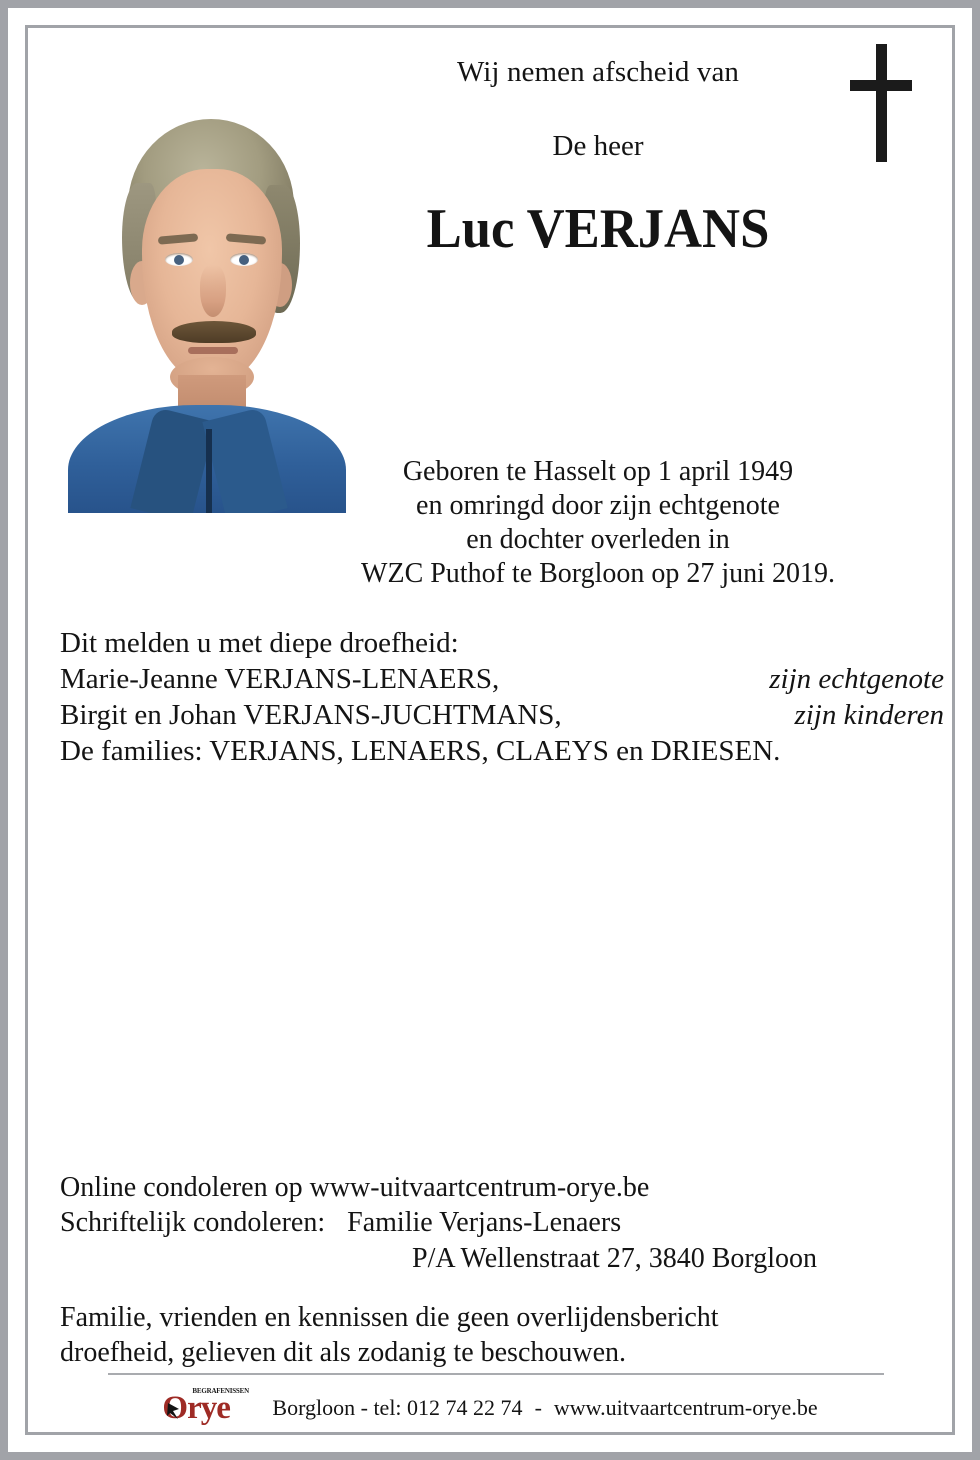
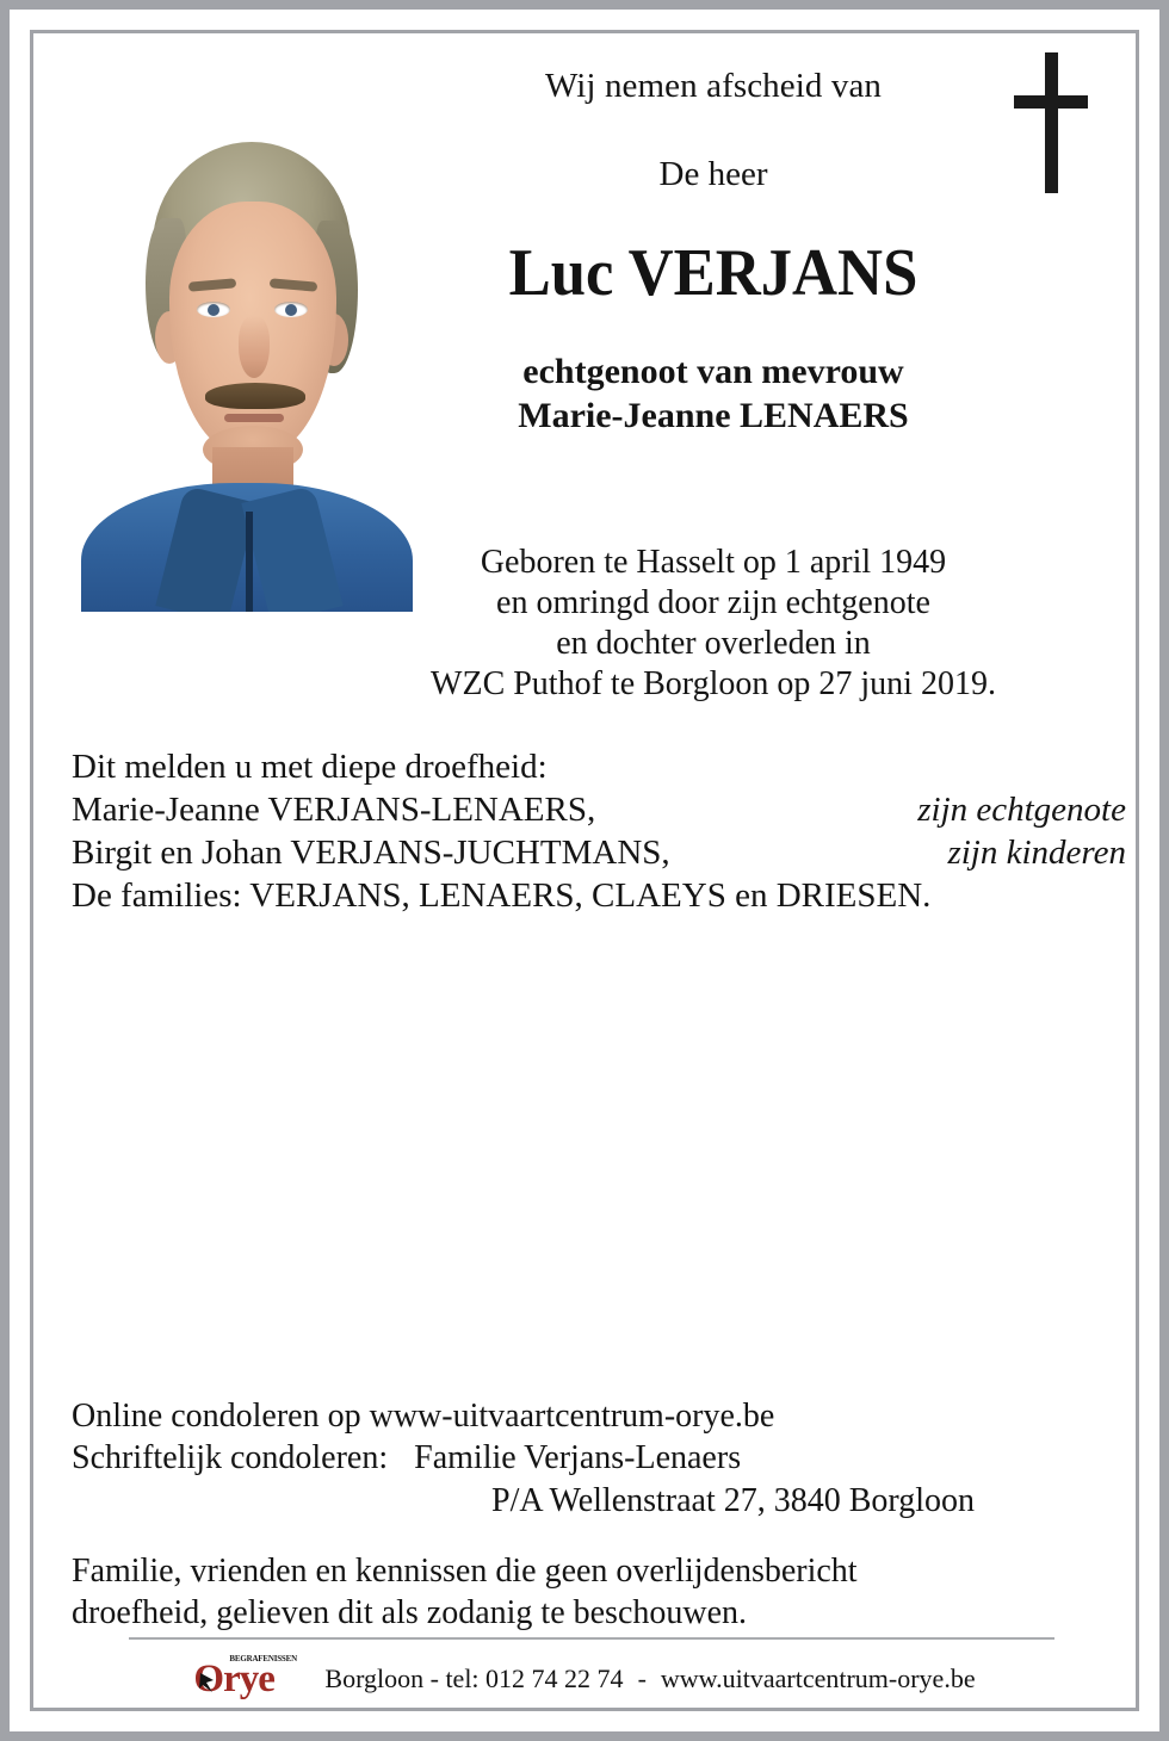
  Wij nemen afscheid van
  De heer
  Luc VERJANS
+ echtgenoot van mevrouw
+ Marie-Jeanne LENAERS
  Geboren te Hasselt op 1 april 1949
  en omringd door zijn echtgenote
  en dochter overleden in
  WZC Puthof te Borgloon op 27 juni 2019.
  Dit melden u met diepe droefheid:
  Marie-Jeanne VERJANS-LENAERS,
  zijn echtgenote
  Birgit en Johan VERJANS-JUCHTMANS,
  zijn kinderen
  De families: VERJANS, LENAERS, CLAEYS en DRIESEN.
  Online condoleren op www-uitvaartcentrum-orye.be
  Schriftelijk condoleren: Familie Verjans-Lenaers
  P/A Wellenstraat 27, 3840 Borgloon
  Familie, vrienden en kennissen die geen overlijdensbericht
  droefheid, gelieven dit als zodanig te beschouwen.
  rye
  BEGRAFENISSEN
  Borgloon - tel: 012 74 22 74 - www.uitvaartcentrum-orye.be
